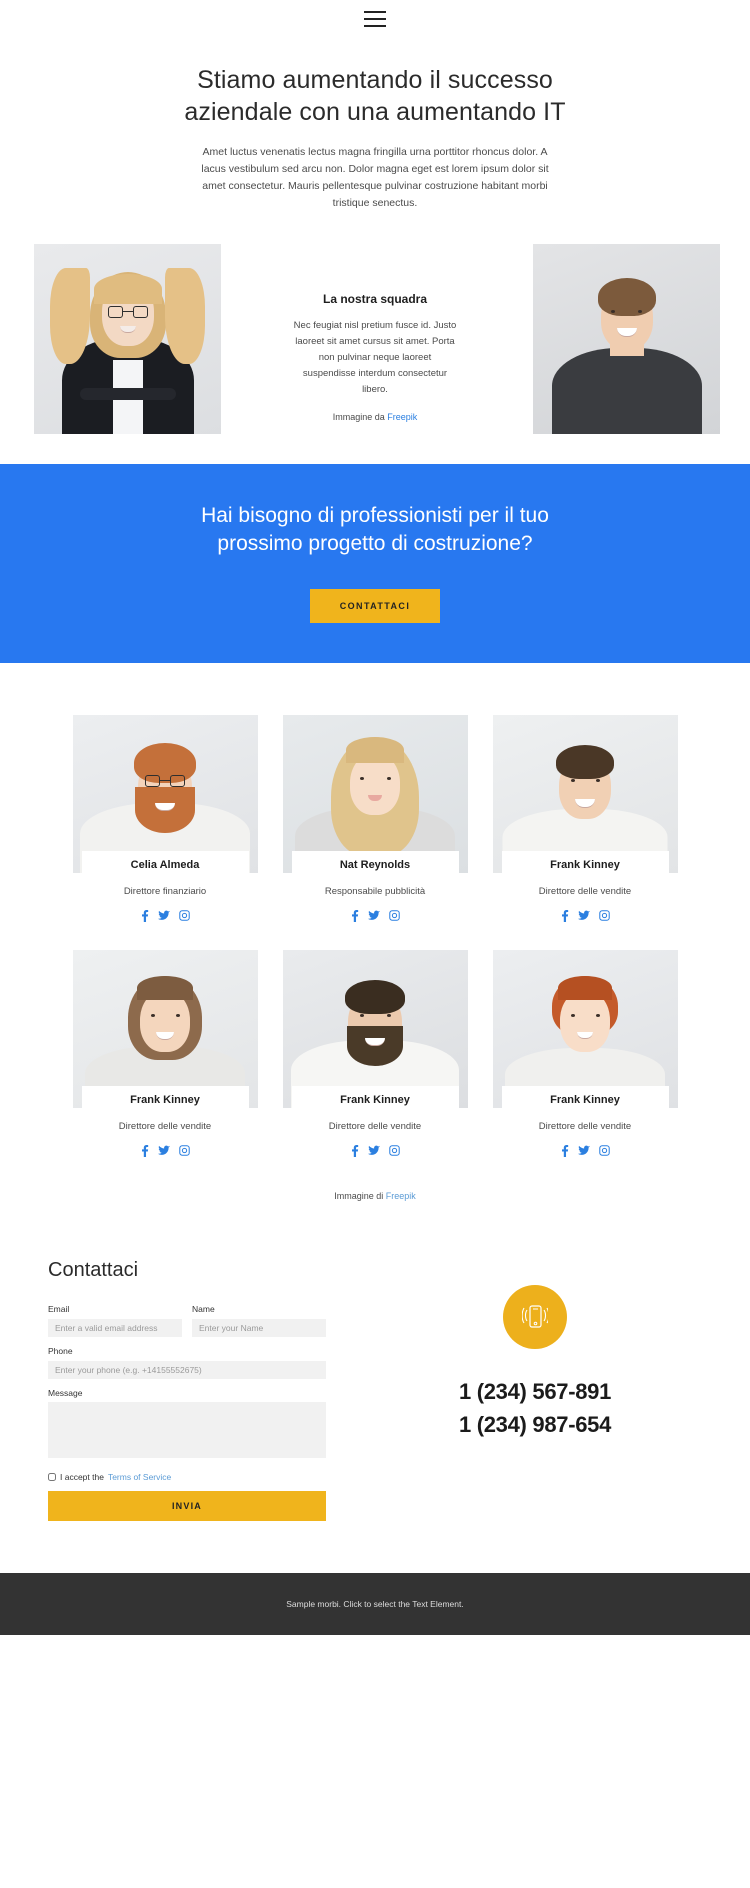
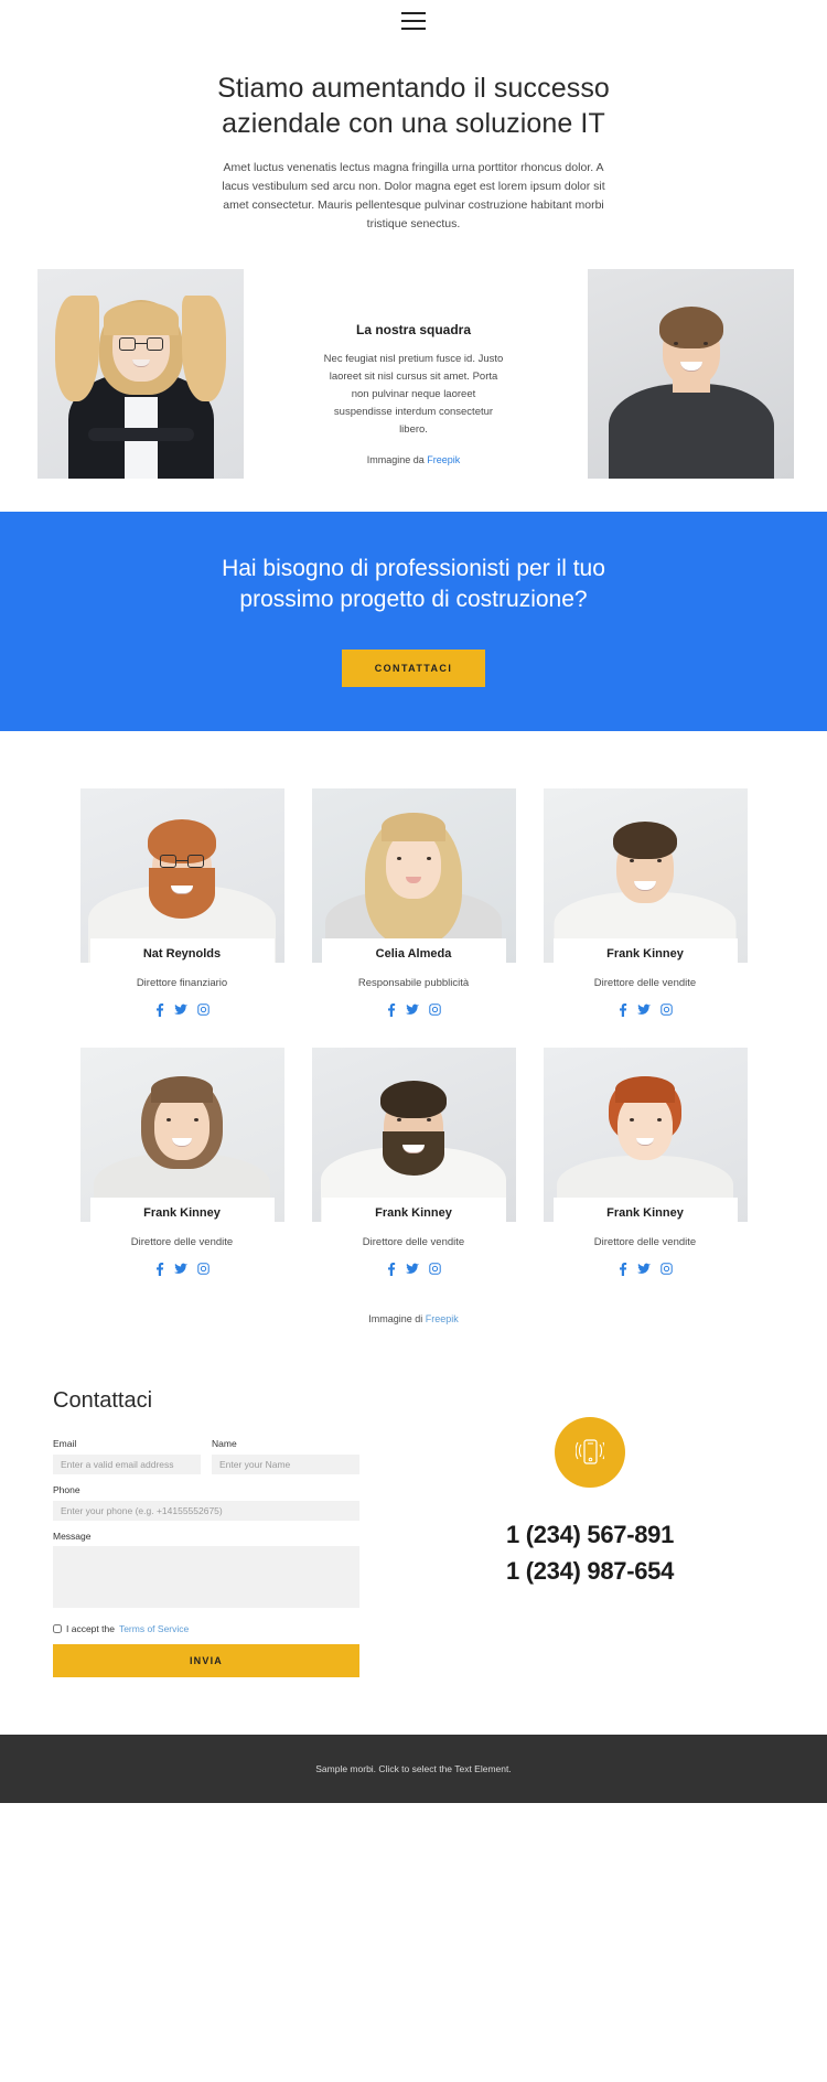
  Stiamo aumentando il successo
- aziendale con una aumentando IT
+ aziendale con una soluzione IT
  Amet luctus venenatis lectus magna fringilla urna porttitor rhoncus dolor. A lacus vestibulum sed arcu non. Dolor magna eget est lorem ipsum dolor sit amet consectetur. Mauris pellentesque pulvinar costruzione habitant morbi tristique senectus.
  La nostra squadra
- Nec feugiat nisl pretium fusce id. Justo laoreet sit amet cursus sit amet. Porta non pulvinar neque laoreet suspendisse interdum consectetur libero.
+ Nec feugiat nisl pretium fusce id. Justo laoreet sit nisl cursus sit amet. Porta non pulvinar neque laoreet suspendisse interdum consectetur libero.
  Immagine da Freepik
  Hai bisogno di professionisti per il tuo
  prossimo progetto di costruzione?
  CONTATTACI
- Celia Almeda
+ Nat Reynolds
  Direttore finanziario
- Nat Reynolds
+ Celia Almeda
  Responsabile pubblicità
  Frank Kinney
  Direttore delle vendite
  Frank Kinney
  Direttore delle vendite
  Frank Kinney
  Direttore delle vendite
  Frank Kinney
  Direttore delle vendite
  Immagine di Freepik
  Contattaci
  Email
  Enter a valid email address
  Name
  Enter your Name
  Phone
  Enter your phone (e.g. +14155552675)
  Message
  I accept the
  Terms of Service
  INVIA
  1 (234) 567-891
  1 (234) 987-654
  Sample morbi. Click to select the Text Element.
